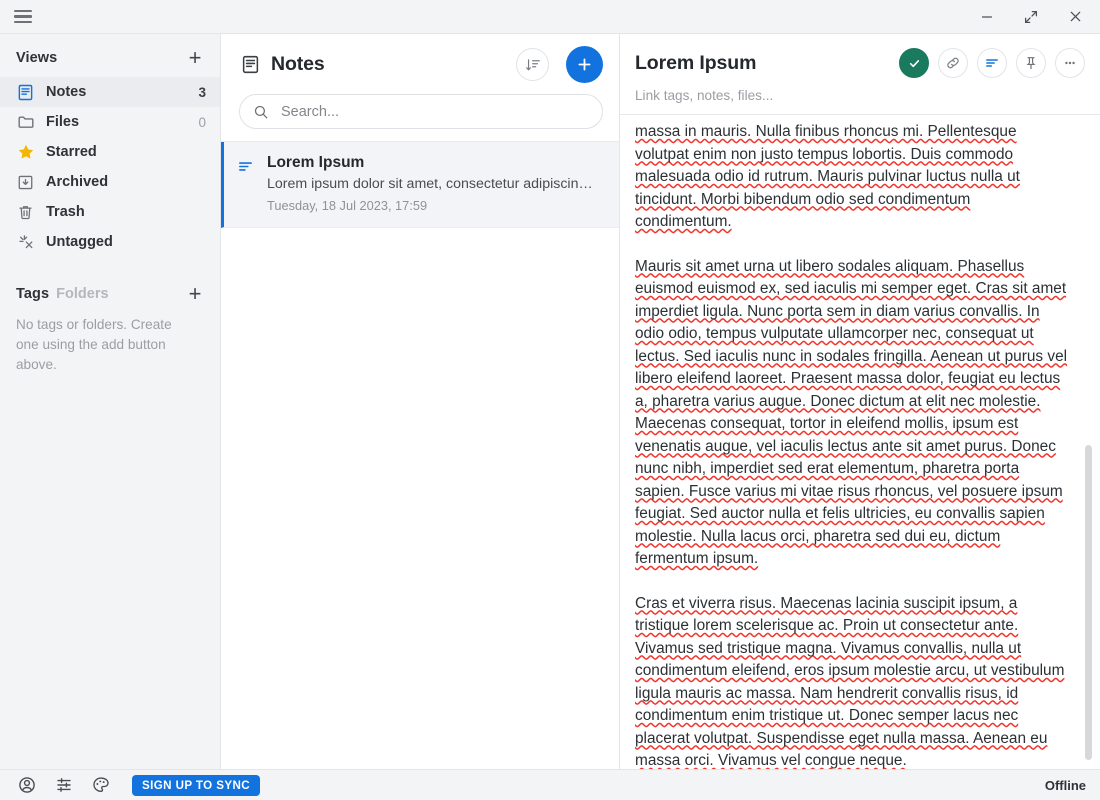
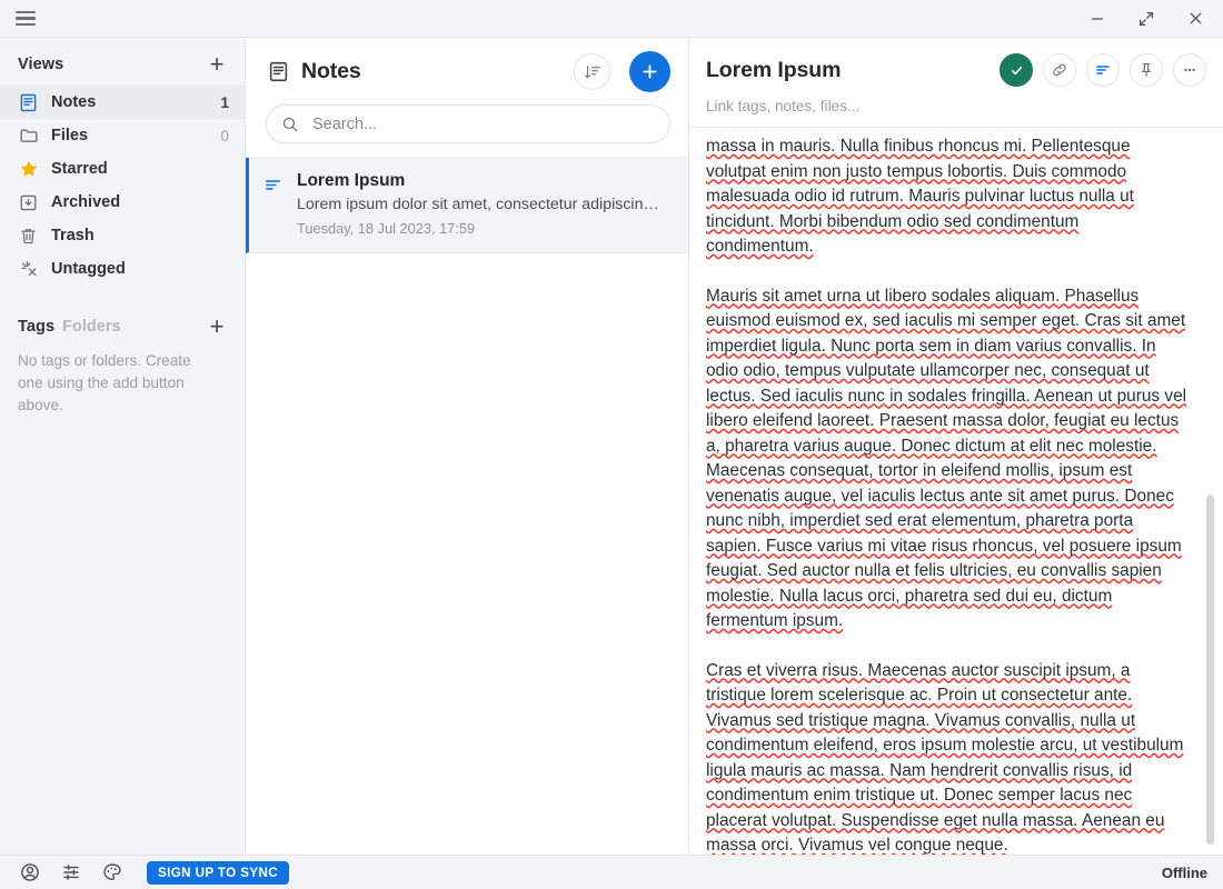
  Views
  +
  Notes
- 3
+ 1
  Files
  0
  Starred
  Archived
  Trash
  Untagged
  Tags
  Folders
  +
  No tags or folders. Create one using the add button above.
  Notes
  Search...
  Lorem Ipsum
  Lorem ipsum dolor sit amet, consectetur adipiscin…
  Tuesday, 18 Jul 2023, 17:59
  Lorem Ipsum
  Link tags, notes, files...
  massa in mauris. Nulla finibus rhoncus mi. Pellentesque volutpat enim non justo tempus lobortis. Duis commodo malesuada odio id rutrum. Mauris pulvinar luctus nulla ut tincidunt. Morbi bibendum odio sed condimentum condimentum.
  Mauris sit amet urna ut libero sodales aliquam. Phasellus euismod euismod ex, sed iaculis mi semper eget. Cras sit amet imperdiet ligula. Nunc porta sem in diam varius convallis. In odio odio, tempus vulputate ullamcorper nec, consequat ut lectus. Sed iaculis nunc in sodales fringilla. Aenean ut purus vel libero eleifend laoreet. Praesent massa dolor, feugiat eu lectus a, pharetra varius augue. Donec dictum at elit nec molestie. Maecenas consequat, tortor in eleifend mollis, ipsum est venenatis augue, vel iaculis lectus ante sit amet purus. Donec nunc nibh, imperdiet sed erat elementum, pharetra porta sapien. Fusce varius mi vitae risus rhoncus, vel posuere ipsum feugiat. Sed auctor nulla et felis ultricies, eu convallis sapien molestie. Nulla lacus orci, pharetra sed dui eu, dictum fermentum ipsum.
- Cras et viverra risus. Maecenas lacinia suscipit ipsum, a tristique lorem scelerisque ac. Proin ut consectetur ante. Vivamus sed tristique magna. Vivamus convallis, nulla ut condimentum eleifend, eros ipsum molestie arcu, ut vestibulum ligula mauris ac massa. Nam hendrerit convallis risus, id condimentum enim tristique ut. Donec semper lacus nec placerat volutpat. Suspendisse eget nulla massa. Aenean eu massa orci. Vivamus vel congue neque.
+ Cras et viverra risus. Maecenas auctor suscipit ipsum, a tristique lorem scelerisque ac. Proin ut consectetur ante. Vivamus sed tristique magna. Vivamus convallis, nulla ut condimentum eleifend, eros ipsum molestie arcu, ut vestibulum ligula mauris ac massa. Nam hendrerit convallis risus, id condimentum enim tristique ut. Donec semper lacus nec placerat volutpat. Suspendisse eget nulla massa. Aenean eu massa orci. Vivamus vel congue neque.
  SIGN UP TO SYNC
  Offline
